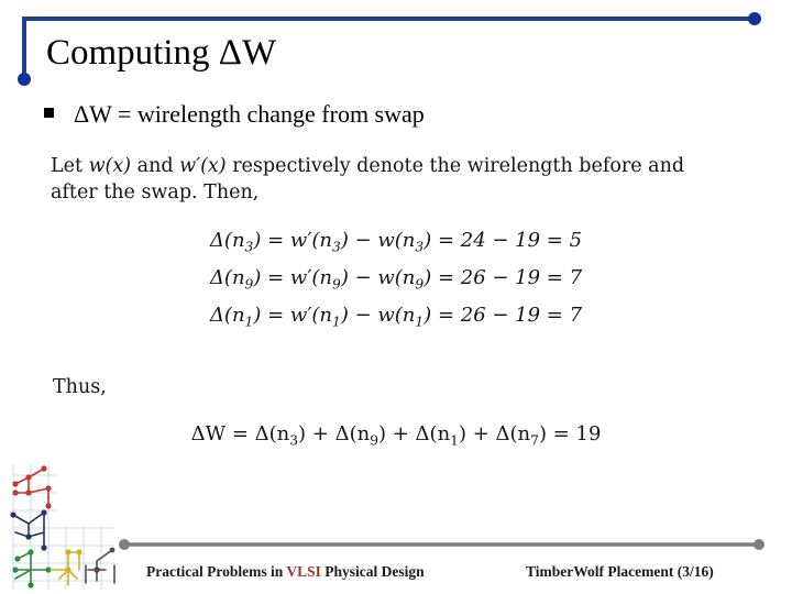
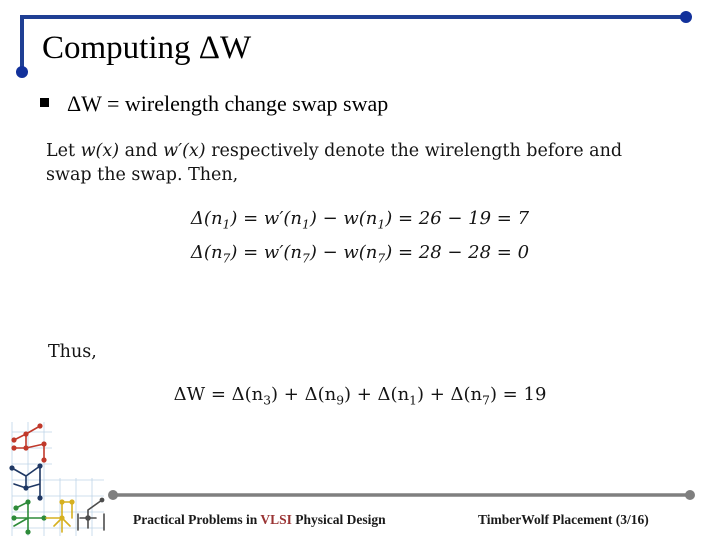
  Computing ΔW
- ΔW = wirelength change from swap
+ ΔW = wirelength change swap swap
- Let w(x) and w′(x) respectively denote the wirelength before and after the swap. Then,
+ Let w(x) and w′(x) respectively denote the wirelength before and swap the swap. Then,
- Δ(n3) = w′(n3) − w(n3) = 24 − 19 = 5
- Δ(n9) = w′(n9) − w(n9) = 26 − 19 = 7
  Δ(n1) = w′(n1) − w(n1) = 26 − 19 = 7
+ Δ(n7) = w′(n7) − w(n7) = 28 − 28 = 0
  Thus,
  ΔW = Δ(n3) + Δ(n9) + Δ(n1) + Δ(n7) = 19
  Practical Problems in VLSI Physical Design
  TimberWolf Placement (3/16)
